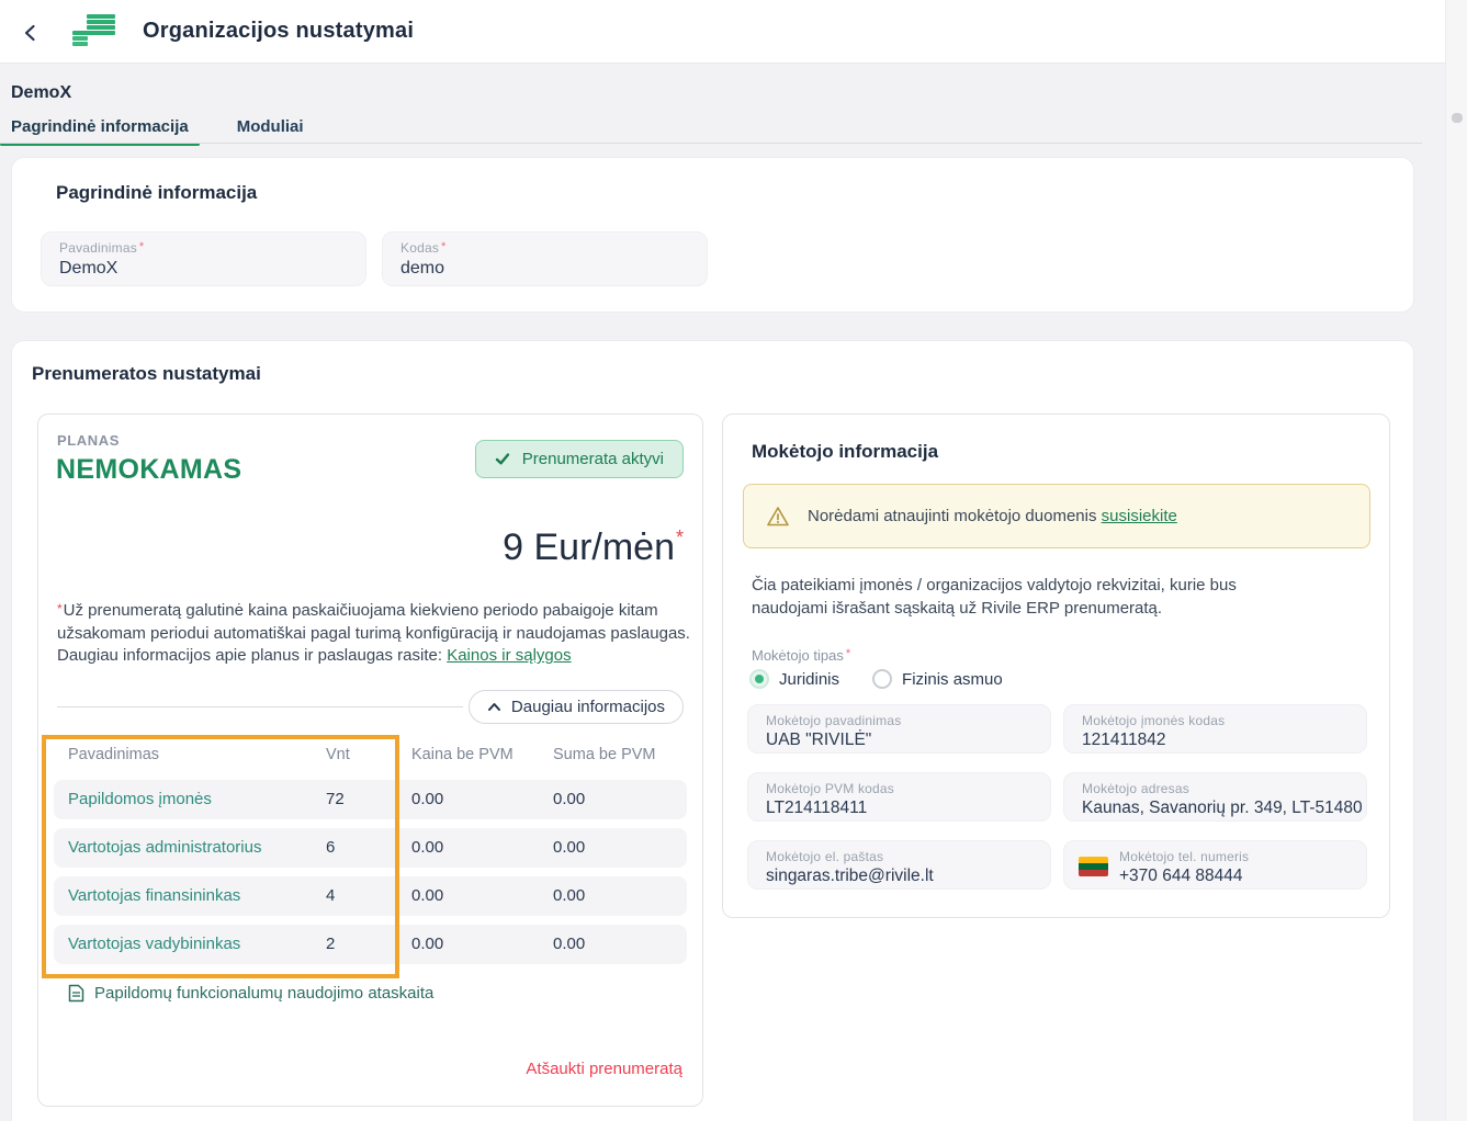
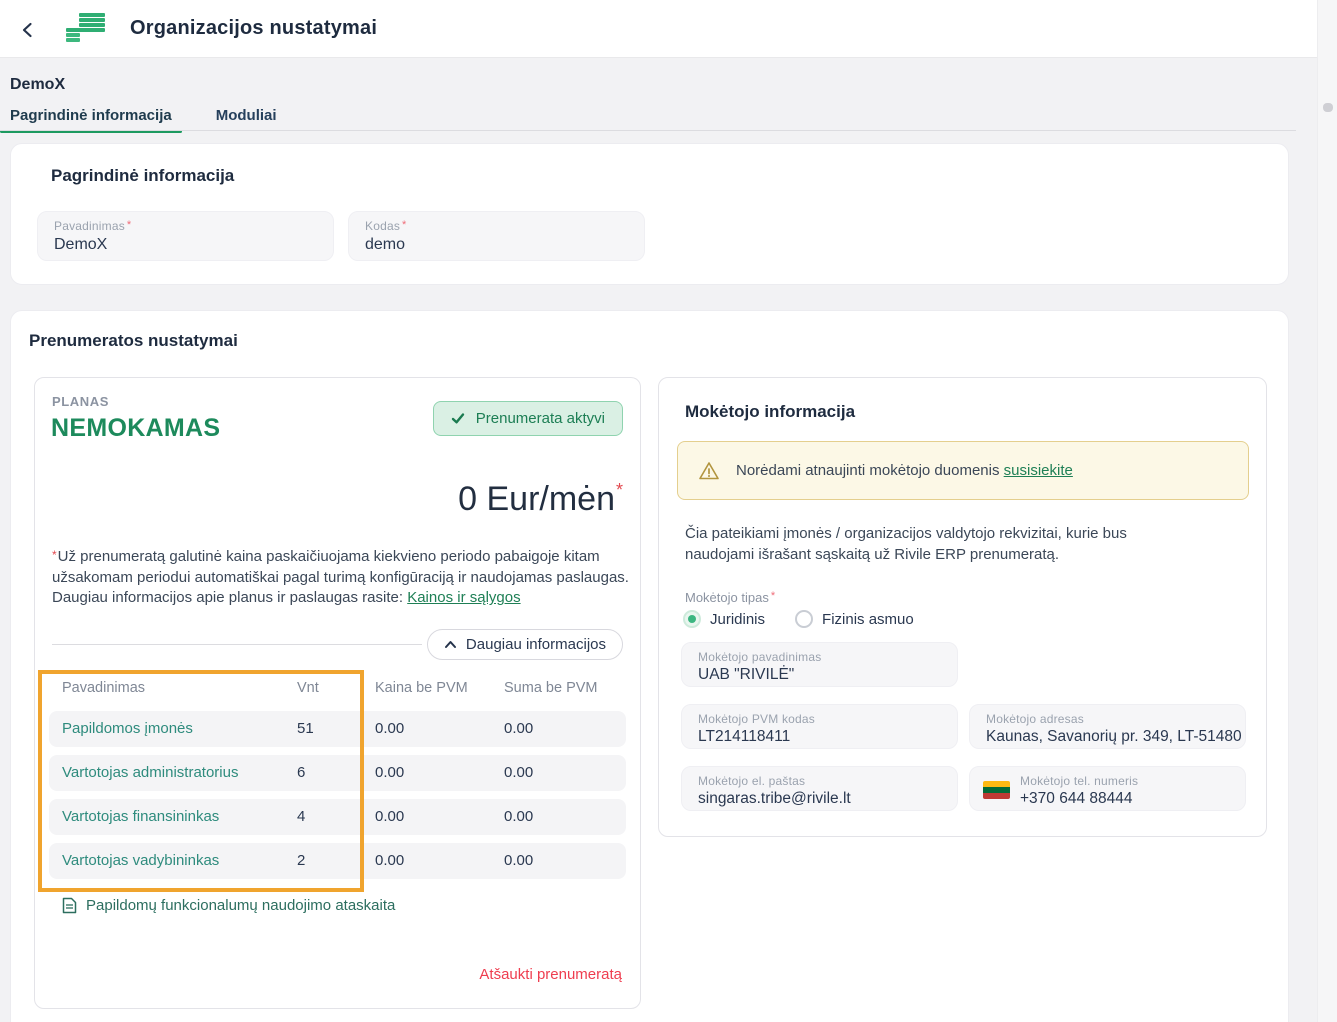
  Organizacijos nustatymai
  DemoX
  Pagrindinė informacija
  Moduliai
  Pagrindinė informacija
  Pavadinimas *
  DemoX
  Kodas *
  demo
  Prenumeratos nustatymai
  PLANAS
  NEMOKAMAS
  Prenumerata aktyvi
- 9 Eur/mėn*
+ 0 Eur/mėn*
  *Už prenumeratą galutinė kaina paskaičiuojama kiekvieno periodo pabaigoje kitam užsakomam periodui automatiškai pagal turimą konfigūraciją ir naudojamas paslaugas. Daugiau informacijos apie planus ir paslaugas rasite: Kainos ir sąlygos
  Daugiau informacijos
  Pavadinimas
  Vnt
  Kaina be PVM
  Suma be PVM
  Papildomos įmonės
- 72
+ 51
  0.00
  0.00
  Vartotojas administratorius
  6
  0.00
  0.00
  Vartotojas finansininkas
  4
  0.00
  0.00
  Vartotojas vadybininkas
  2
  0.00
  0.00
  Papildomų funkcionalumų naudojimo ataskaita
  Atšaukti prenumeratą
  Mokėtojo informacija
  Norėdami atnaujinti mokėtojo duomenis susisiekite
  Čia pateikiami įmonės / organizacijos valdytojo rekvizitai, kurie bus naudojami išrašant sąskaitą už Rivile ERP prenumeratą.
  Mokėtojo tipas *
  Juridinis
  Fizinis asmuo
  Mokėtojo pavadinimas
  UAB "RIVILĖ"
- Mokėtojo įmonės kodas
- 121411842
  Mokėtojo PVM kodas
  LT214118411
  Mokėtojo adresas
  Kaunas, Savanorių pr. 349, LT-51480
  Mokėtojo el. paštas
  singaras.tribe@rivile.lt
  Mokėtojo tel. numeris
  +370 644 88444
